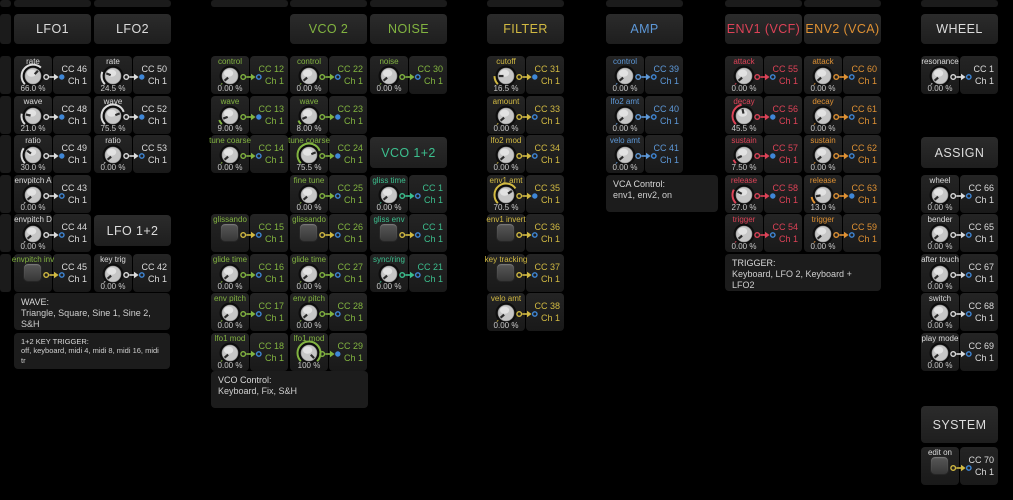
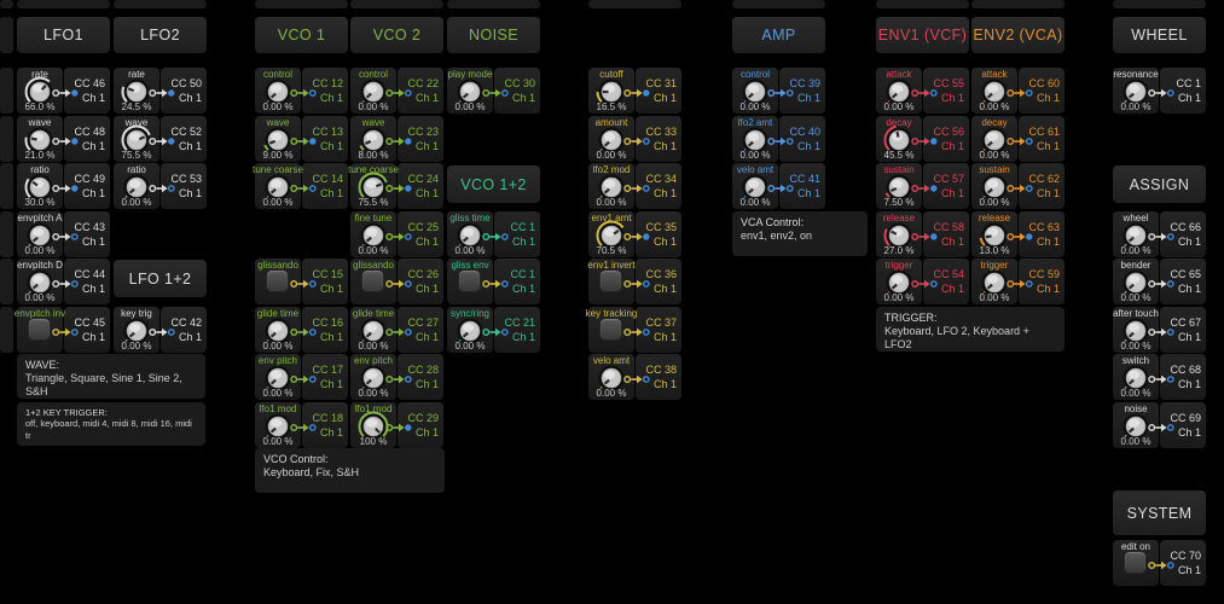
  WAVE:
  Triangle, Square, Sine 1, Sine 2, S&H
  1+2 KEY TRIGGER:
  off, keyboard, midi 4, midi 8, midi 16, midi tr
  VCO Control:
  Keyboard, Fix, S&H
  VCA Control:
  env1, env2, on
  TRIGGER:
  Keyboard, LFO 2, Keyboard + LFO2
  LFO1
  rate
  66.0 %
  CC 46
  Ch 1
  wave
  21.0 %
  CC 48
  Ch 1
  ratio
  30.0 %
  CC 49
  Ch 1
  envpitch A
  0.00 %
  CC 43
  Ch 1
  envpitch D
  0.00 %
  CC 44
  Ch 1
  envpitch inv
  CC 45
  Ch 1
  LFO2
  rate
  24.5 %
  CC 50
  Ch 1
  wave
  75.5 %
  CC 52
  Ch 1
  ratio
  0.00 %
  CC 53
  Ch 1
  LFO 1+2
  key trig
  0.00 %
  CC 42
  Ch 1
+ VCO 1
  control
  0.00 %
  CC 12
  Ch 1
  wave
  9.00 %
  CC 13
  Ch 1
  tune coarse
  0.00 %
  CC 14
  Ch 1
  glissando
  CC 15
  Ch 1
  glide time
  0.00 %
  CC 16
  Ch 1
  env pitch
  0.00 %
  CC 17
  Ch 1
  lfo1 mod
  0.00 %
  CC 18
  Ch 1
  VCO 2
  control
  0.00 %
  CC 22
  Ch 1
  wave
  8.00 %
  CC 23
  Ch 1
  tune coarse
  75.5 %
  CC 24
  Ch 1
  fine tune
  0.00 %
  CC 25
  Ch 1
  glissando
  CC 26
  Ch 1
  glide time
  0.00 %
  CC 27
  Ch 1
  env pitch
  0.00 %
  CC 28
  Ch 1
  lfo1 mod
  100 %
  CC 29
  Ch 1
  NOISE
- noise
+ play mode
  0.00 %
  CC 30
  Ch 1
  VCO 1+2
  gliss time
  0.00 %
  CC 1
  Ch 1
  gliss env
  CC 1
  Ch 1
  sync/ring
  0.00 %
  CC 21
  Ch 1
- FILTER
  cutoff
  16.5 %
  CC 31
  Ch 1
  amount
  0.00 %
  CC 33
  Ch 1
  lfo2 mod
  0.00 %
  CC 34
  Ch 1
  env1 amt
  70.5 %
  CC 35
  Ch 1
  env1 invert
  CC 36
  Ch 1
  key tracking
  CC 37
  Ch 1
  velo amt
  0.00 %
  CC 38
  Ch 1
  AMP
  control
  0.00 %
  CC 39
  Ch 1
  lfo2 amt
  0.00 %
  CC 40
  Ch 1
  velo amt
  0.00 %
  CC 41
  Ch 1
  ENV1 (VCF)
  attack
  0.00 %
  CC 55
  Ch 1
  decay
  45.5 %
  CC 56
  Ch 1
  sustain
  7.50 %
  CC 57
  Ch 1
  release
  27.0 %
  CC 58
  Ch 1
  trigger
  0.00 %
  CC 54
  Ch 1
  ENV2 (VCA)
  attack
  0.00 %
  CC 60
  Ch 1
  decay
  0.00 %
  CC 61
  Ch 1
  sustain
  0.00 %
  CC 62
  Ch 1
  release
  13.0 %
  CC 63
  Ch 1
  trigger
  0.00 %
  CC 59
  Ch 1
  WHEEL
  resonance
  0.00 %
  CC 1
  Ch 1
  ASSIGN
  wheel
  0.00 %
  CC 66
  Ch 1
  bender
  0.00 %
  CC 65
  Ch 1
  after touch
  0.00 %
  CC 67
  Ch 1
  switch
  0.00 %
  CC 68
  Ch 1
- play mode
+ noise
  0.00 %
  CC 69
  Ch 1
  SYSTEM
  edit on
  CC 70
  Ch 1
